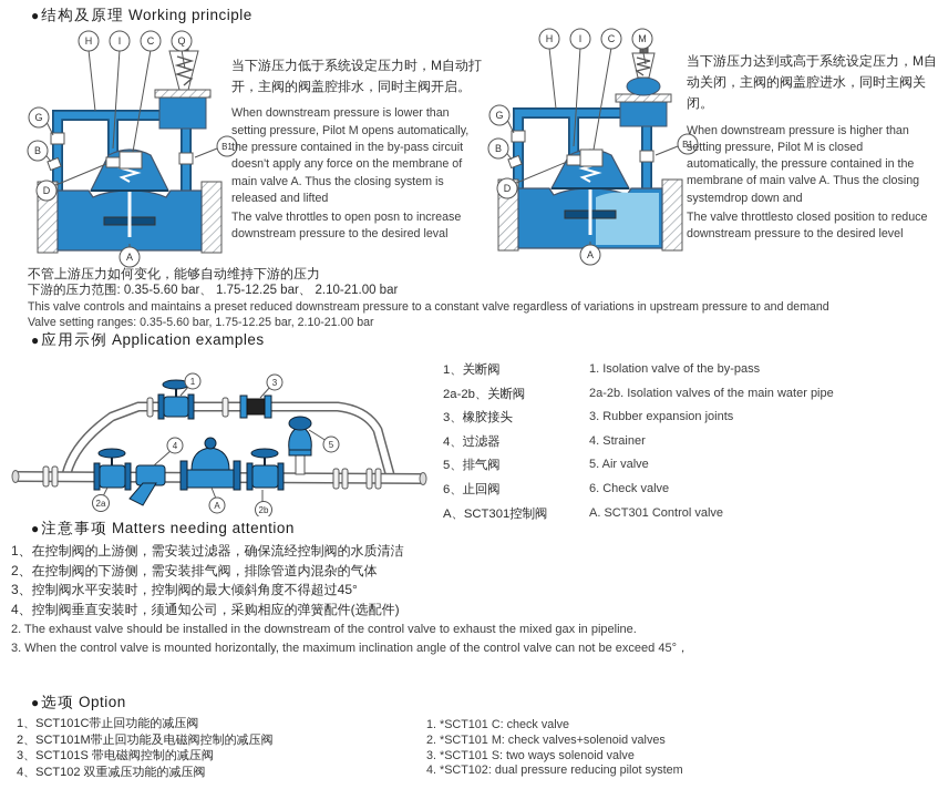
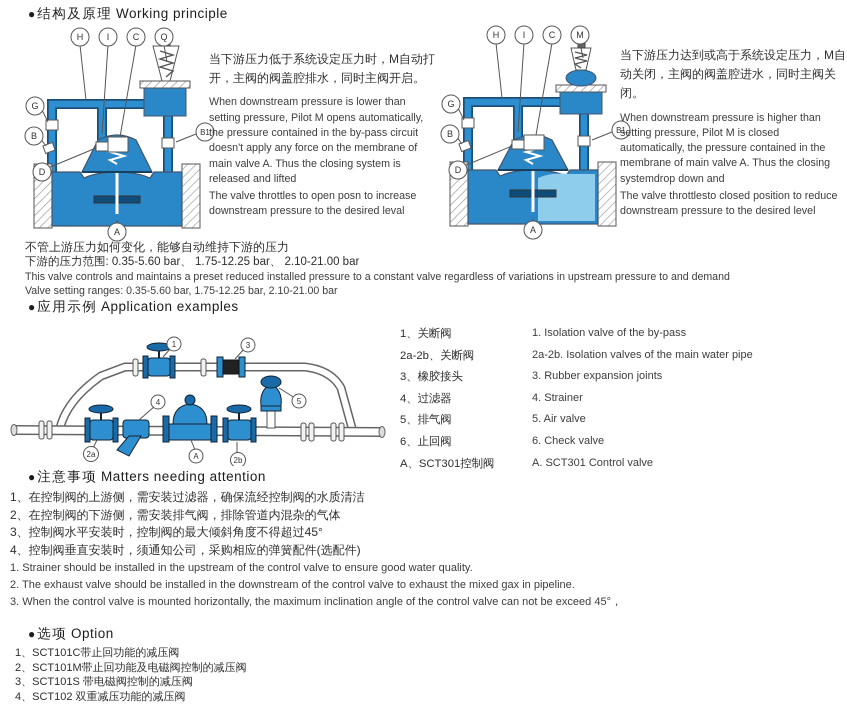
  ● 结构及原理 Working principle
  H
  I
  C
  Q
  G
  B
  D
  B1
  A
  当下游压力低于系统设定压力时，M自动打开，主阀的阀盖腔排水，同时主阀开启。
  When downstream pressure is lower than setting pressure, Pilot M opens automatically, the pressure contained in the by-pass circuit doesn't apply any force on the membrane of main valve A. Thus the closing system is released and lifted
  The valve throttles to open posn to increase downstream pressure to the desired leval
  H
  I
  C
  M
  G
  B
  D
  B1
  A
  当下游压力达到或高于系统设定压力，M自动关闭，主阀的阀盖腔进水，同时主阀关闭。
  When downstream pressure is higher than setting pressure, Pilot M is closed automatically, the pressure contained in the membrane of main valve A. Thus the closing systemdrop down and
  The valve throttlesto closed position to reduce downstream pressure to the desired level
  不管上游压力如何变化，能够自动维持下游的压力
  下游的压力范围: 0.35-5.60 bar、 1.75-12.25 bar、 2.10-21.00 bar
- This valve controls and maintains a preset reduced downstream pressure to a constant valve regardless of variations in upstream pressure to and demand
+ This valve controls and maintains a preset reduced installed pressure to a constant valve regardless of variations in upstream pressure to and demand
  Valve setting ranges: 0.35-5.60 bar, 1.75-12.25 bar, 2.10-21.00 bar
  ● 应用示例 Application examples
  1
  3
  2a
  4
  A
  2b
  5
  1、关断阀
  1. Isolation valve of the by-pass
  2a-2b、关断阀
  2a-2b. Isolation valves of the main water pipe
  3、橡胶接头
  3. Rubber expansion joints
  4、过滤器
  4. Strainer
  5、排气阀
  5. Air valve
  6、止回阀
  6. Check valve
  A、SCT301控制阀
  A. SCT301 Control valve
  ● 注意事项 Matters needing attention
  1、在控制阀的上游侧，需安装过滤器，确保流经控制阀的水质清洁
  2、在控制阀的下游侧，需安装排气阀，排除管道内混杂的气体
  3、控制阀水平安装时，控制阀的最大倾斜角度不得超过45°
  4、控制阀垂直安装时，须通知公司，采购相应的弹簧配件(选配件)
+ 1. Strainer should be installed in the upstream of the control valve to ensure good water quality.
  2. The exhaust valve should be installed in the downstream of the control valve to exhaust the mixed gax in pipeline.
  3. When the control valve is mounted horizontally, the maximum inclination angle of the control valve can not be exceed 45°，
  ● 选项 Option
  1、SCT101C带止回功能的减压阀
  2、SCT101M带止回功能及电磁阀控制的减压阀
  3、SCT101S 带电磁阀控制的减压阀
  4、SCT102 双重减压功能的减压阀
- 1. *SCT101 C: check valve
- 2. *SCT101 M: check valves+solenoid valves
- 3. *SCT101 S: two ways solenoid valve
- 4. *SCT102: dual pressure reducing pilot system
